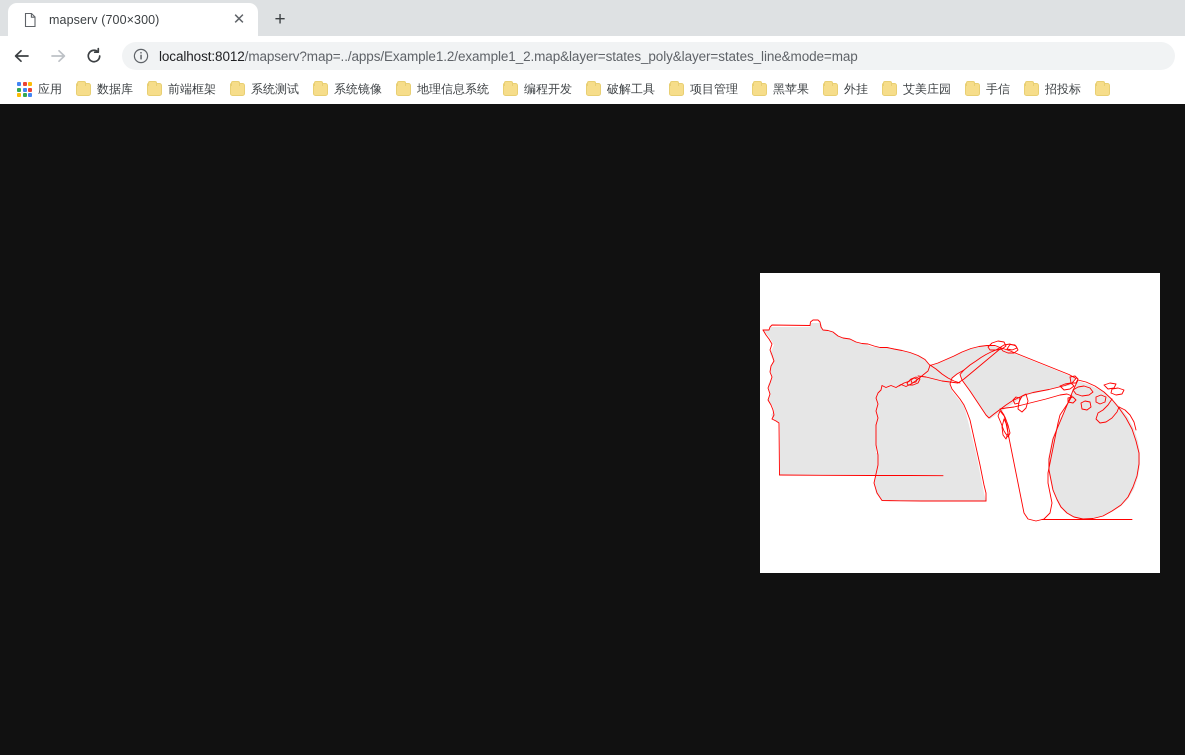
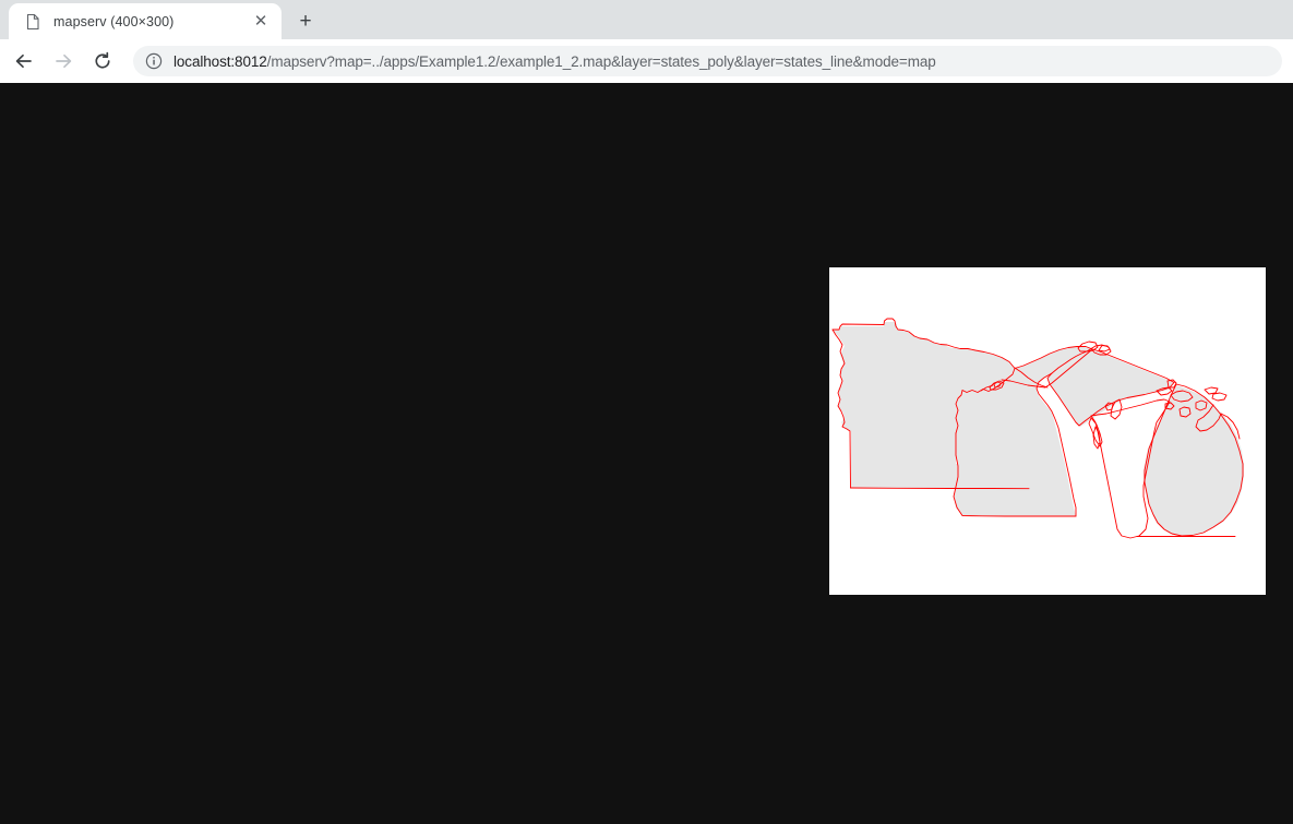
- mapserv (700×300)
+ mapserv (400×300)
  ✕
  +
  localhost:8012/mapserv?map=../apps/Example1.2/example1_2.map&layer=states_poly&layer=states_line&mode=map
- 应用
- 数据库
- 前端框架
- 系统测试
- 系统镜像
- 地理信息系统
- 编程开发
- 破解工具
- 项目管理
- 黑苹果
- 外挂
- 艾美庄园
- 手信
- 招投标
